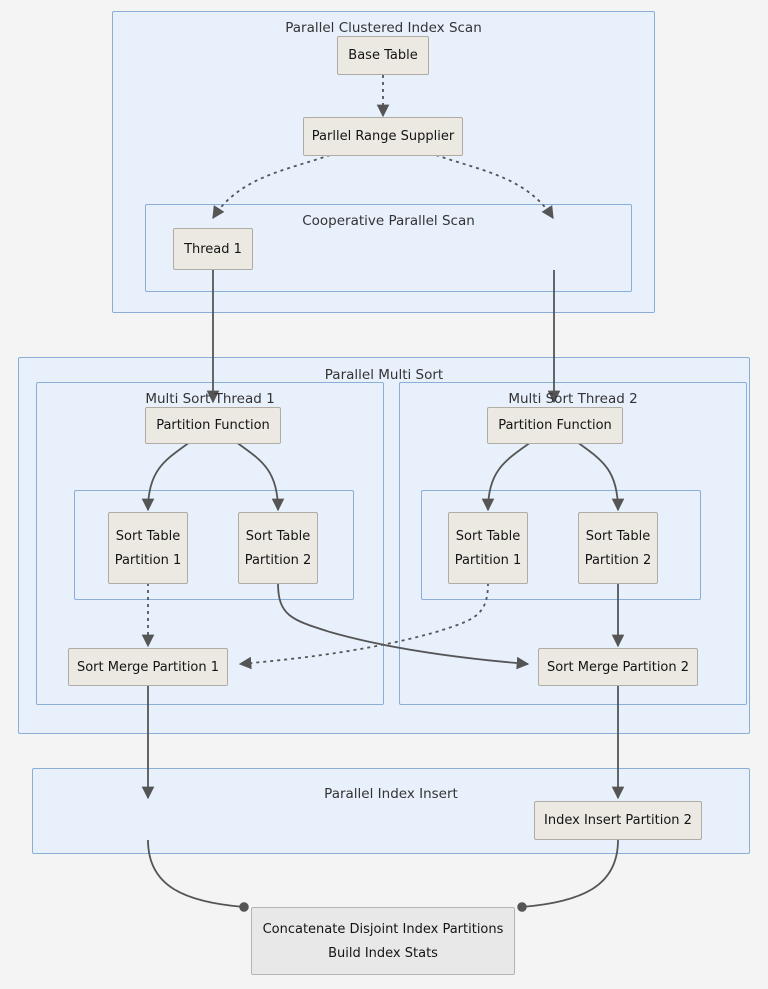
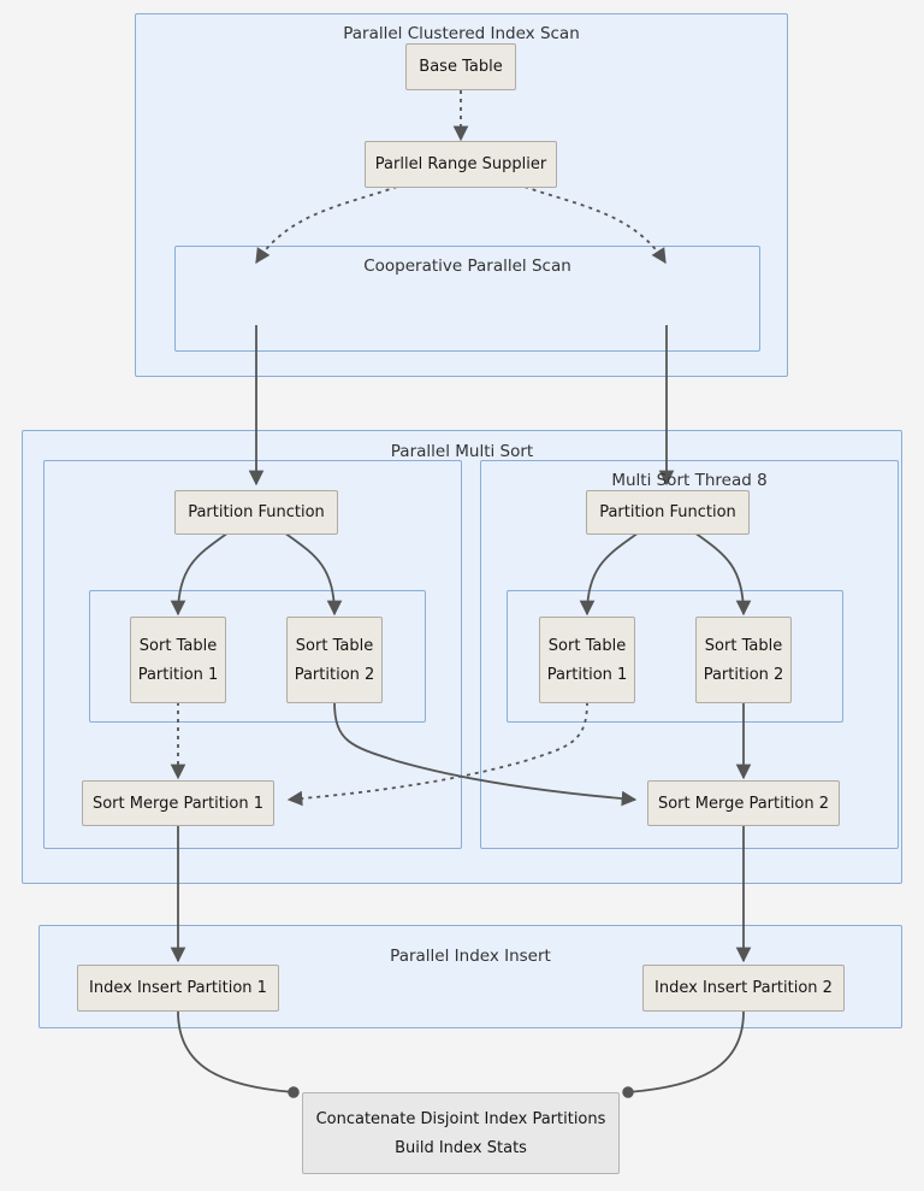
  Parallel Clustered Index Scan
  Cooperative Parallel Scan
  Parallel Multi Sort
- Multi Sort Thread 1
- Multi Sort Thread 2
+ Multi Sort Thread 8
  Parallel Index Insert
  Base Table
  Parllel Range Supplier
- Thread 1
  Partition Function
  Partition Function
  Sort Table
  Partition 1
  Sort Table
  Partition 2
  Sort Table
  Partition 1
  Sort Table
  Partition 2
  Sort Merge Partition 1
  Sort Merge Partition 2
+ Index Insert Partition 1
  Index Insert Partition 2
  Concatenate Disjoint Index Partitions
  Build Index Stats
